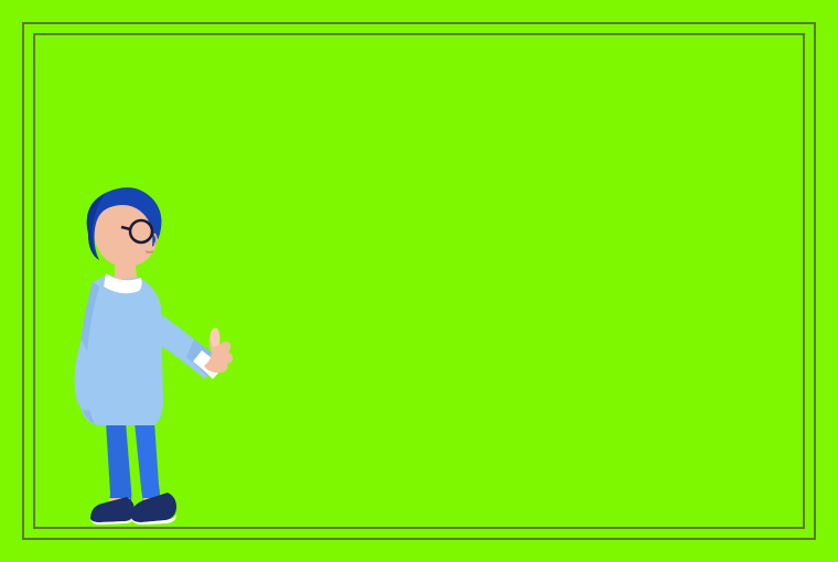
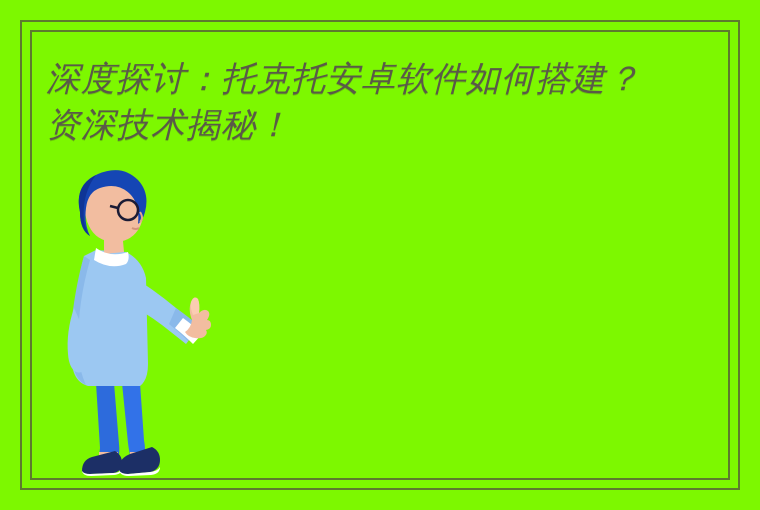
+ 深度探讨：托克托安卓软件如何搭建？
+ 资深技术揭秘！
